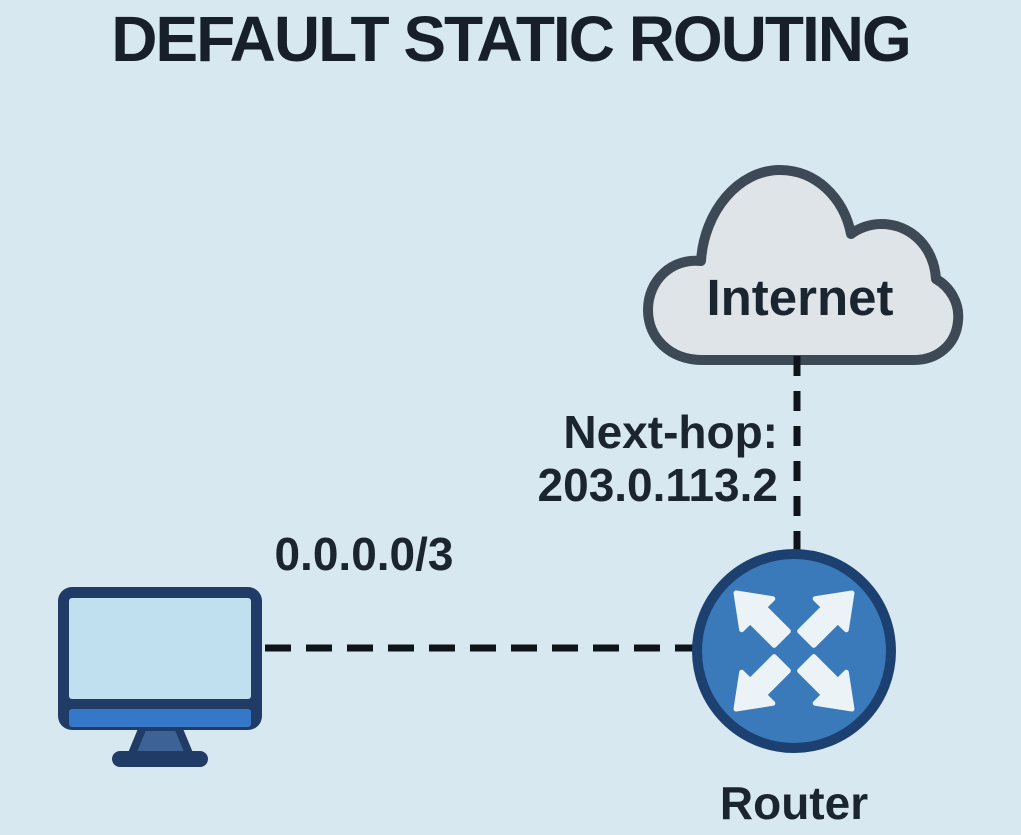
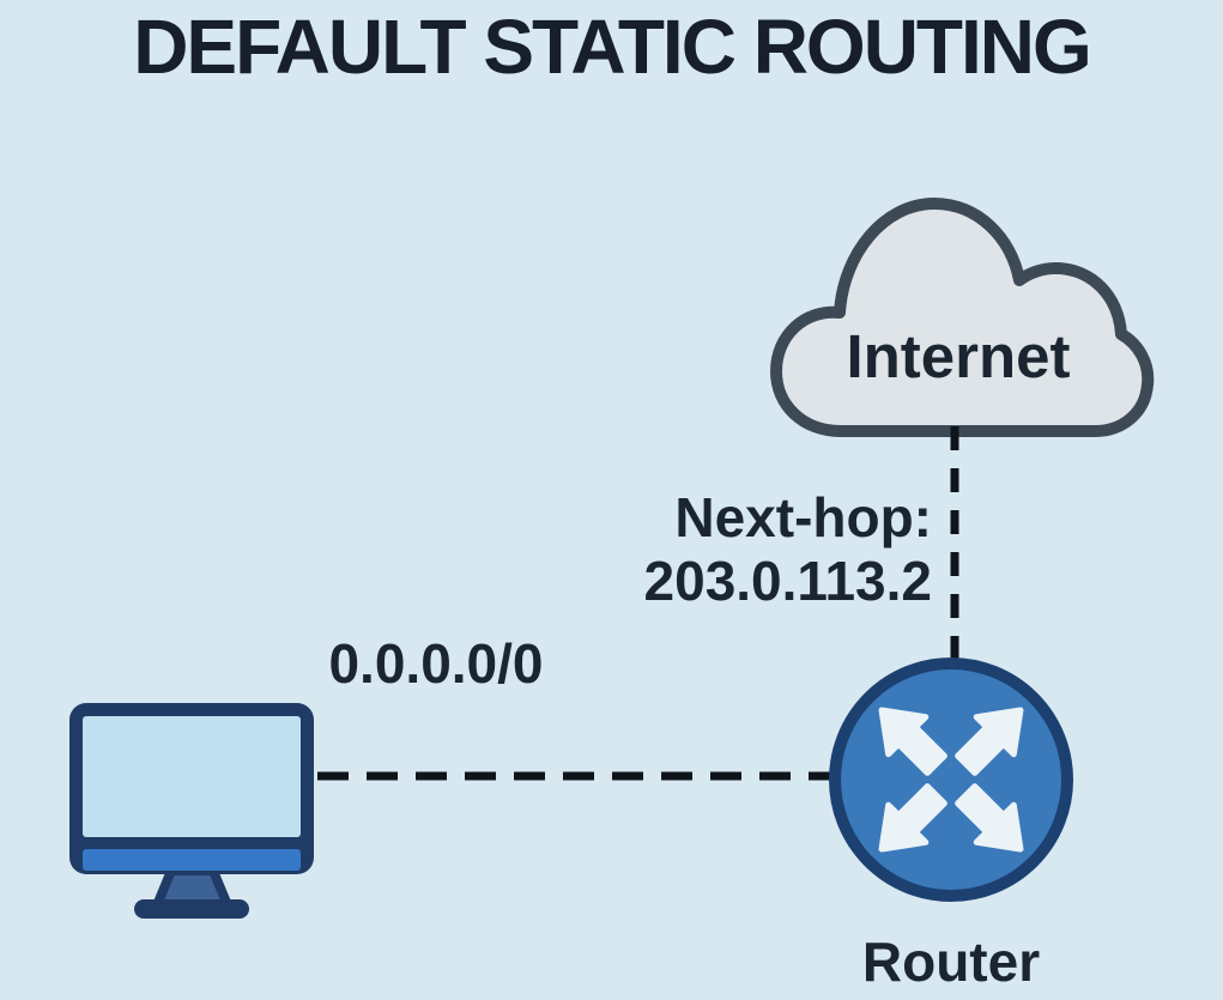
  DEFAULT STATIC ROUTING
  Internet
  Next-hop:
  203.0.113.2
- 0.0.0.0/3
+ 0.0.0.0/0
  Router
